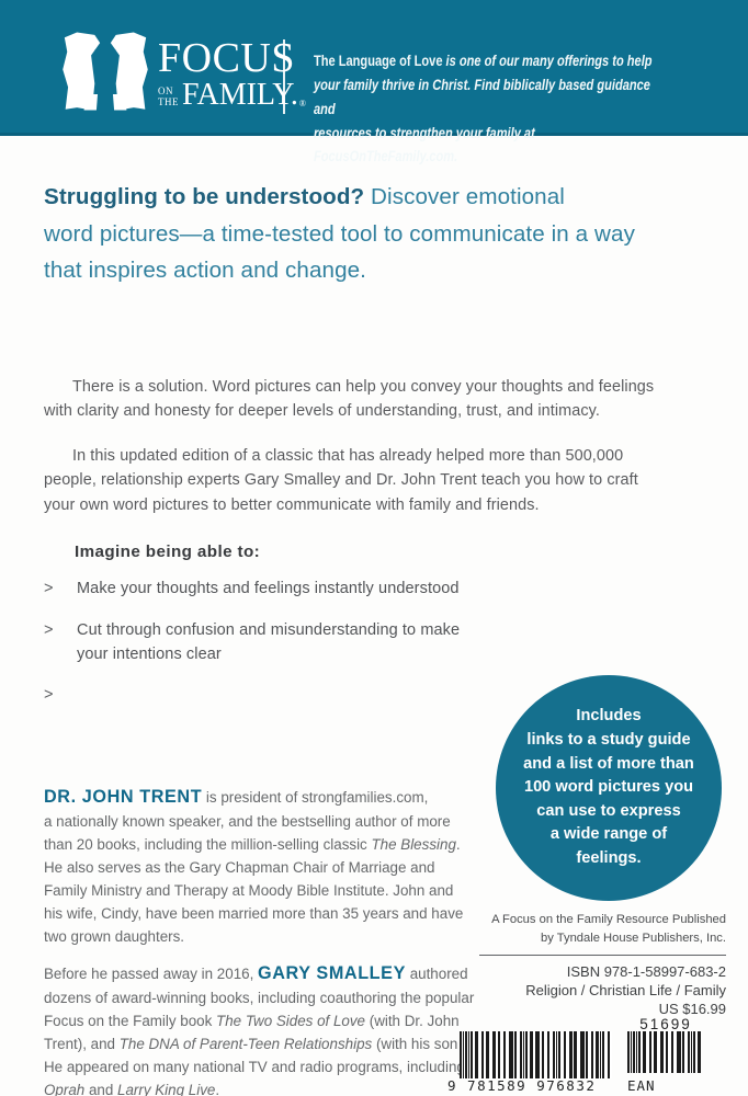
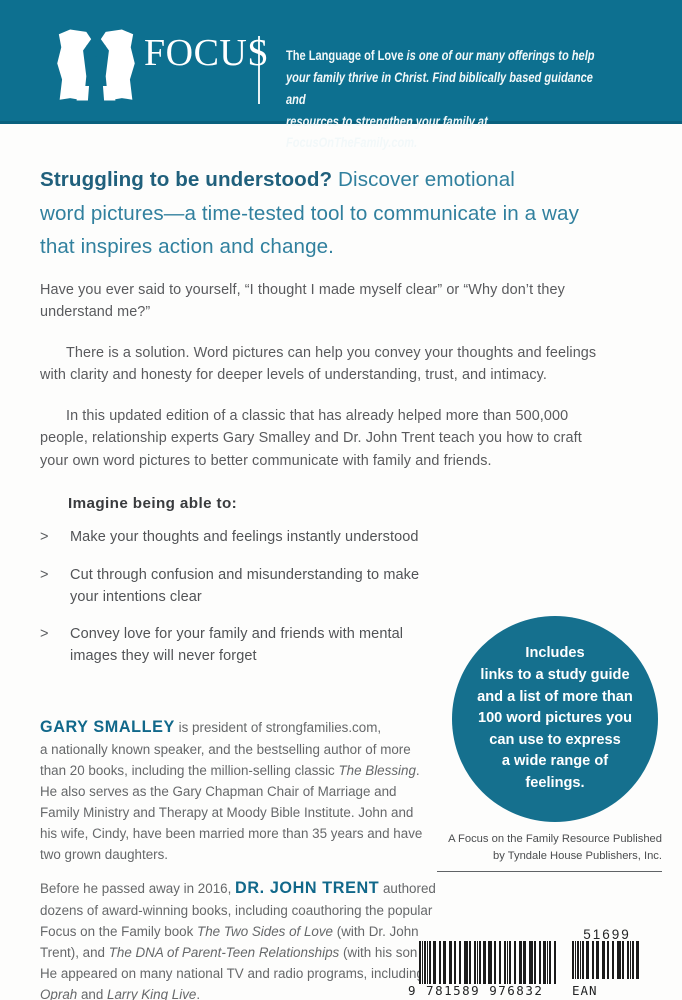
  FOCU
- ON
- THE
- FAMILY.
- ®
  The Language of Love is one of our many offerings to help
  your family thrive in Christ. Find biblically based guidance and
  Struggling to be understood? Discover emotional
  word pictures—a time-tested tool to communicate in a way
  that inspires action and change.
+ Have you ever said to yourself, “I thought I made myself clear” or “Why don’t they
+ understand me?”
  There is a solution. Word pictures can help you convey your thoughts and feelings
  with clarity and honesty for deeper levels of understanding, trust, and intimacy.
  In this updated edition of a classic that has already helped more than 500,000
  people, relationship experts Gary Smalley and Dr. John Trent teach you how to craft
  your own word pictures to better communicate with family and friends.
  Imagine being able to:
  >
  Make your thoughts and feelings instantly understood
  >
  Cut through confusion and misunderstanding to make
  your intentions clear
  >
+ Convey love for your family and friends with mental
+ images they will never forget
  Includes
  links to a study guide
  and a list of more than
  100 word pictures you
  can use to express
  a wide range of
  feelings.
- DR. JOHN TRENT is president of strongfamilies.com,
+ GARY SMALLEY is president of strongfamilies.com,
  a nationally known speaker, and the bestselling author of more
  than 20 books, including the million-selling classic The Blessing.
  He also serves as the Gary Chapman Chair of Marriage and
  Family Ministry and Therapy at Moody Bible Institute. John and
  his wife, Cindy, have been married more than 35 years and have
  two grown daughters.
- Before he passed away in 2016, GARY SMALLEY authored
+ Before he passed away in 2016, DR. JOHN TRENT authored
  dozens of award-winning books, including coauthoring the popular
  Focus on the Family book The Two Sides of Love (with Dr. John
  Trent), and The DNA of Parent-Teen Relationships (with his son
  He appeared on many national TV and radio programs, includin
  Oprah and Larry King Live.
  A Focus on the Family Resource Published
  by Tyndale House Publishers, Inc.
- ISBN 978-1-58997-683-2
- Religion / Christian Life / Family
- US $16.99
  51699
  9 781589 976832
  EAN
